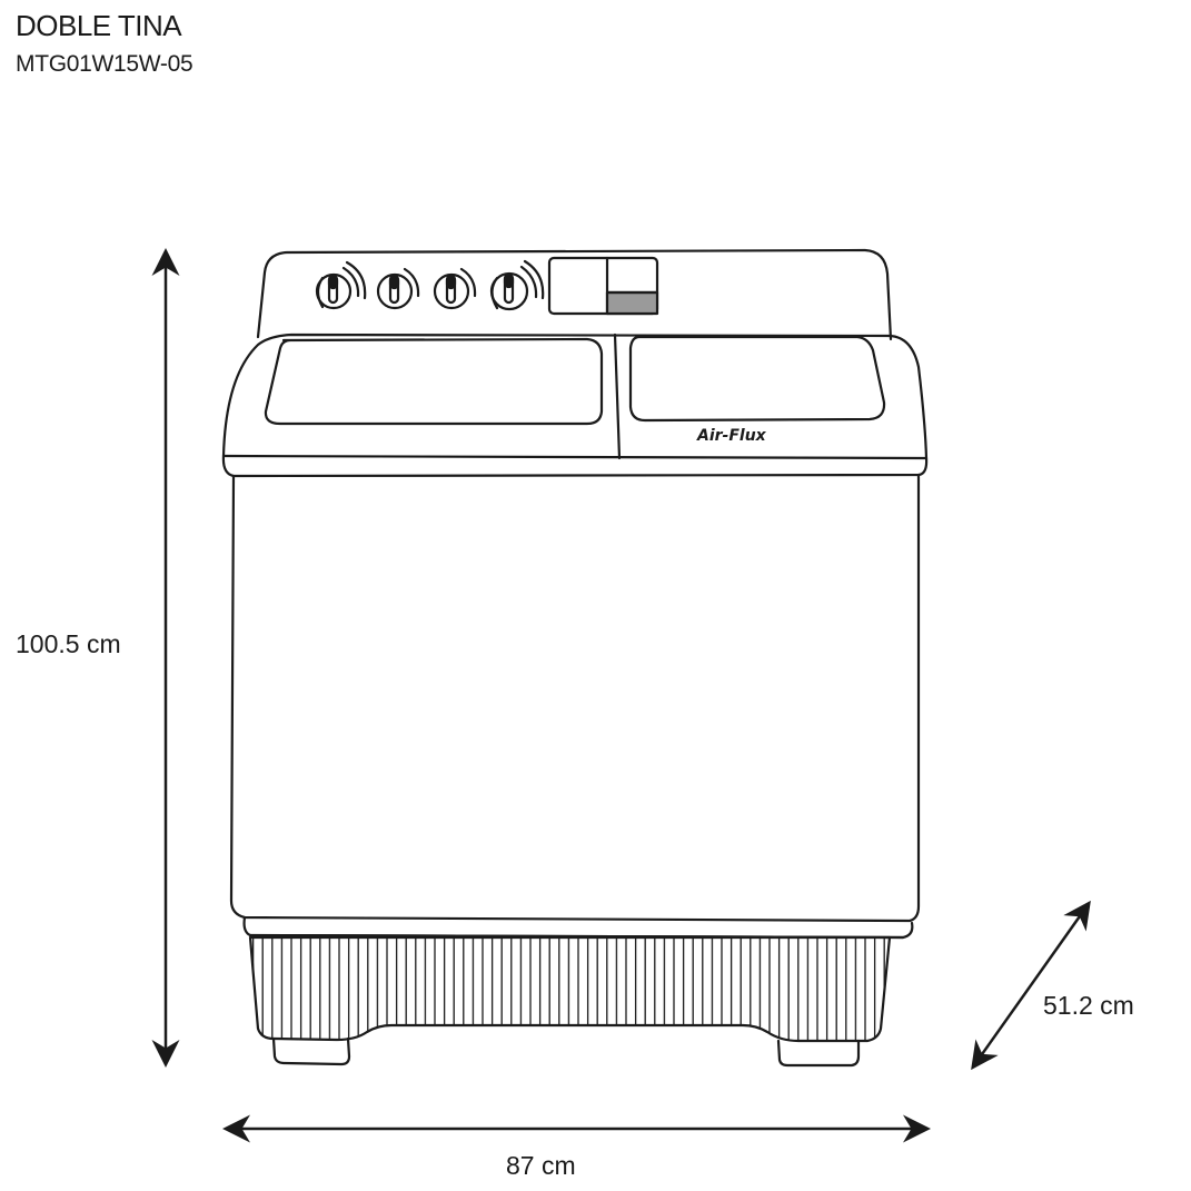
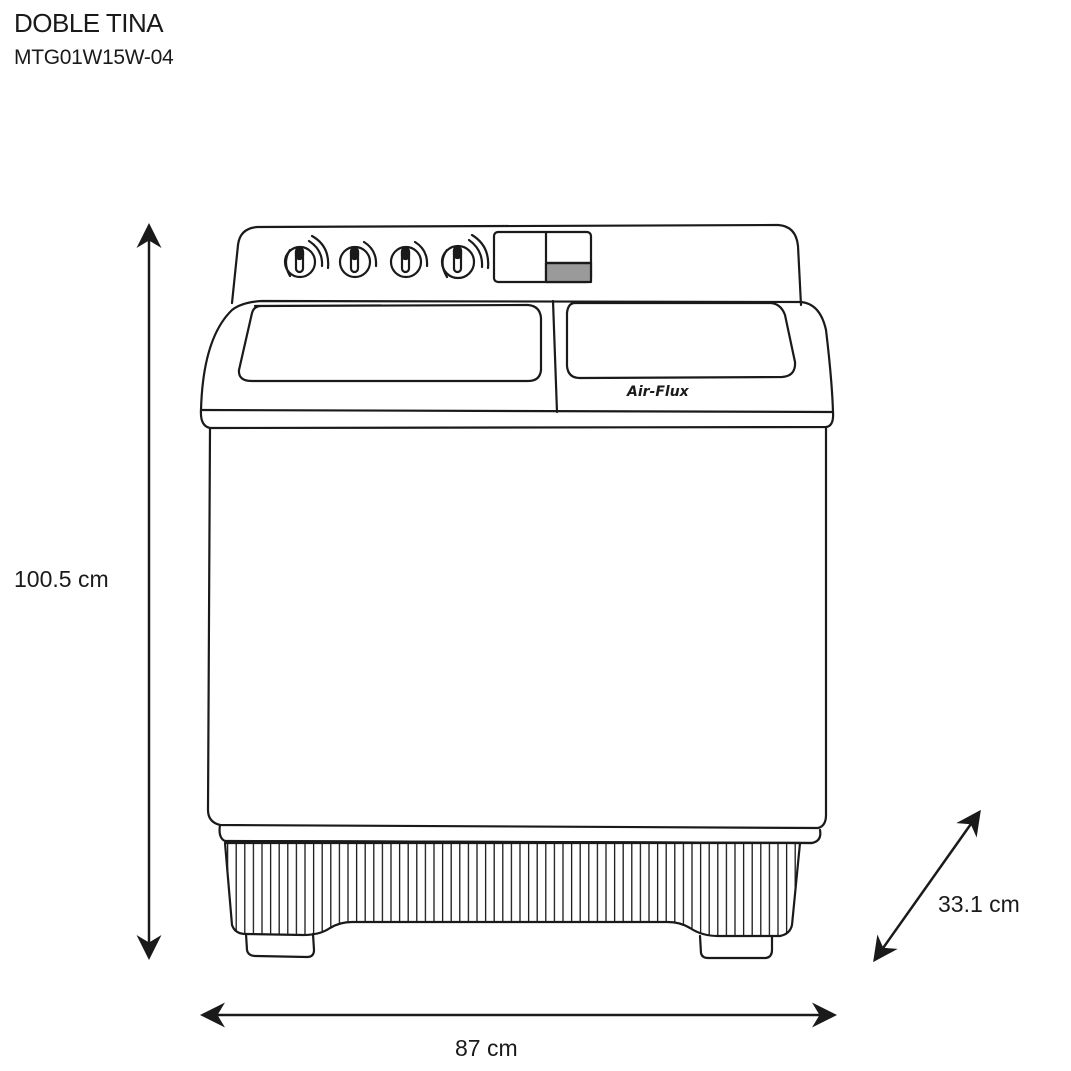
  DOBLE TINA
- MTG01W15W-05
+ MTG01W15W-04
  Air-Flux
  100.5 cm
  87 cm
- 51.2 cm
+ 33.1 cm
